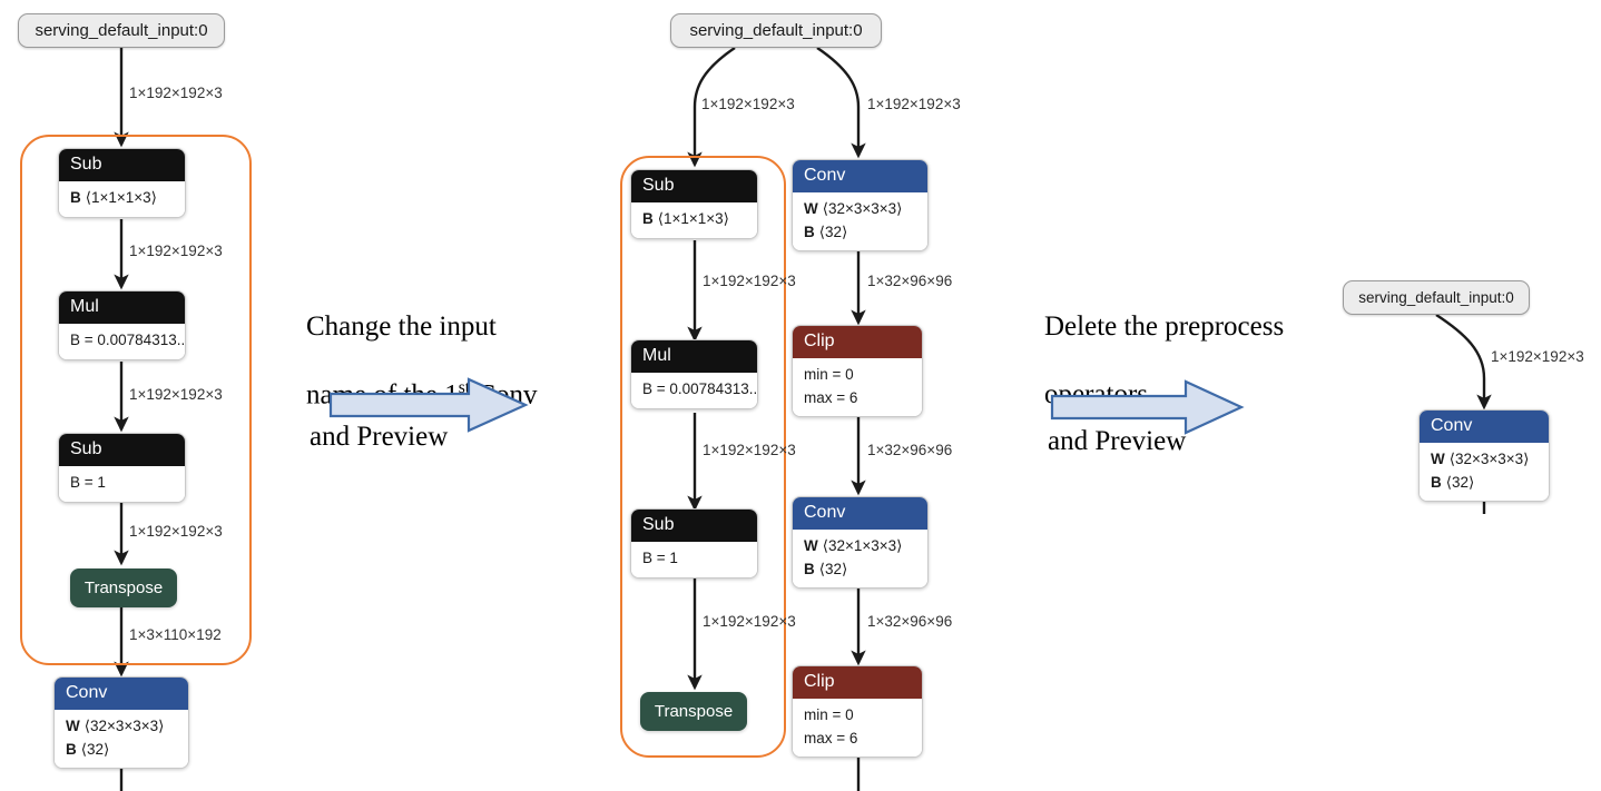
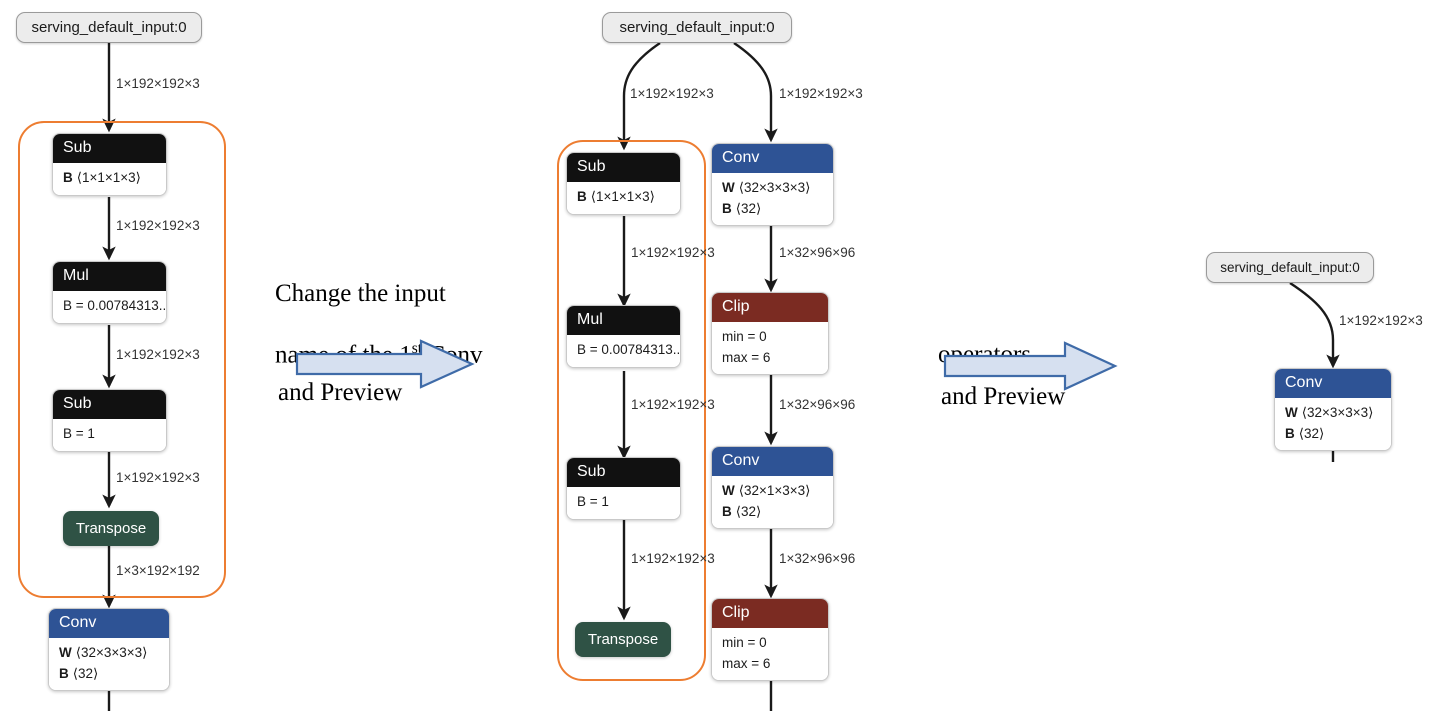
  serving_default_input:0
  1×192×192×3
  Sub
  B ⟨1×1×1×3⟩
  1×192×192×3
  Mul
  B = 0.00784313..
  1×192×192×3
  Sub
  B = 1
  1×192×192×3
  Transpose
- 1×3×110×192
+ 1×3×192×192
  Conv
  W ⟨32×3×3×3⟩
  B ⟨32⟩
  Change the input
  and Preview
  serving_default_input:0
  1×192×192×3
  1×192×192×3
  Sub
  B ⟨1×1×1×3⟩
  Conv
  W ⟨32×3×3×3⟩
  B ⟨32⟩
  1×192×192×3
  1×32×96×96
  Mul
  B = 0.00784313..
  Clip
  min = 0
  max = 6
  1×192×192×3
  1×32×96×96
  Sub
  B = 1
  Conv
  W ⟨32×1×3×3⟩
  B ⟨32⟩
  1×192×192×3
  1×32×96×96
  Transpose
  Clip
  min = 0
  max = 6
- Delete the preprocess
  operators
  and Preview
  serving_default_input:0
  1×192×192×3
  Conv
  W ⟨32×3×3×3⟩
  B ⟨32⟩
